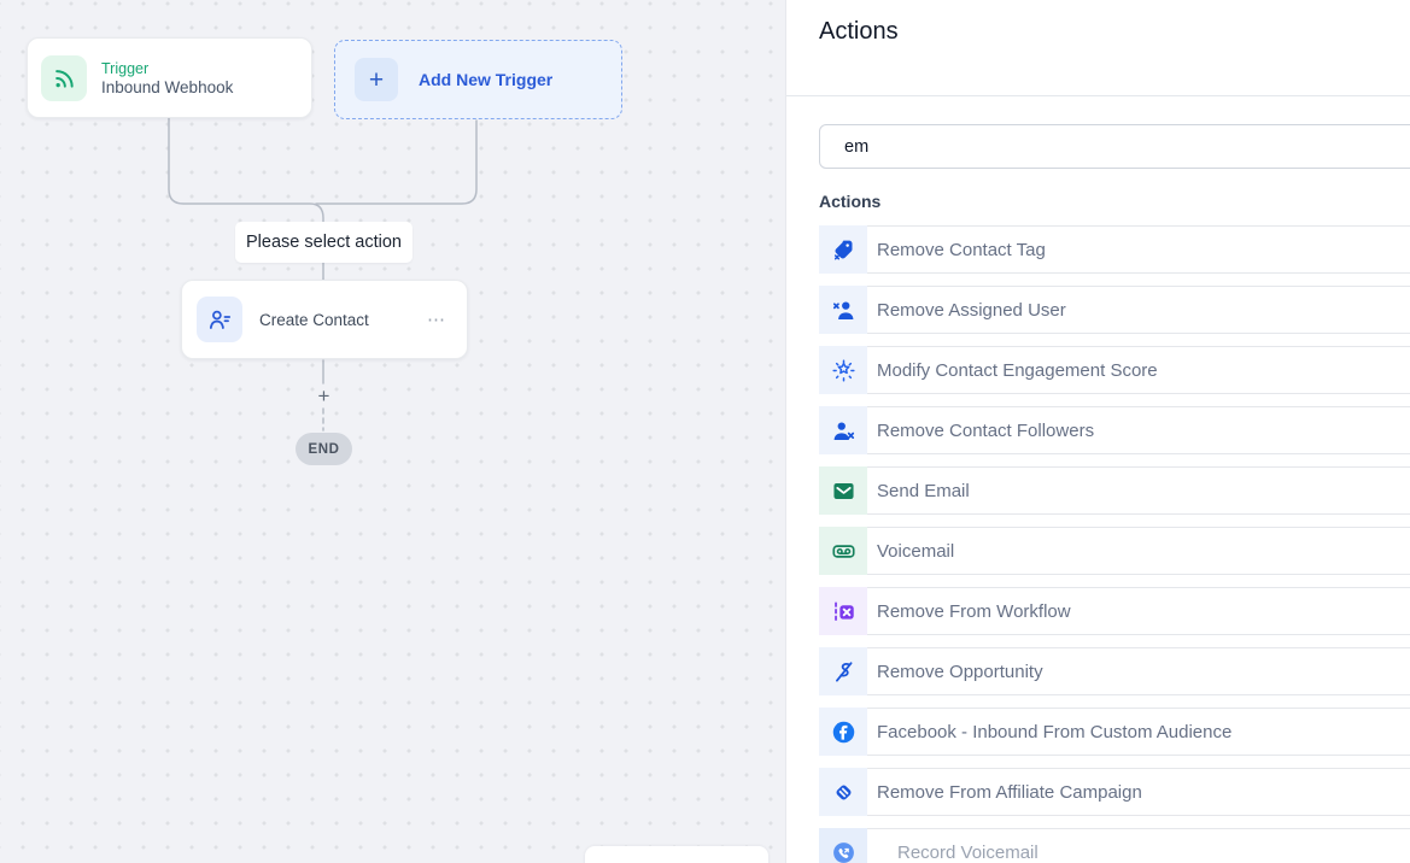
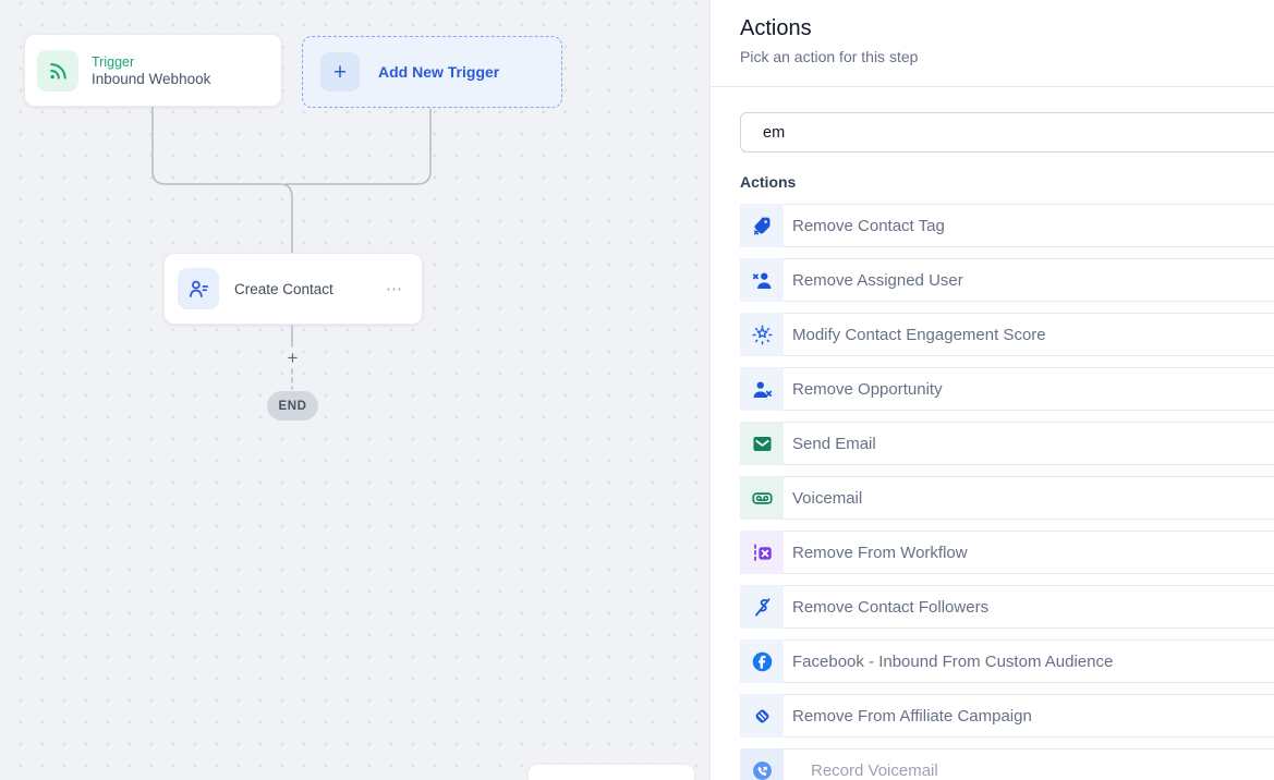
  Trigger
  Inbound Webhook
  +
  Add New Trigger
- Please select action
  Create Contact
  ⋯
  +
  END
  Actions
+ Pick an action for this step
  em
  Actions
  Remove Contact Tag
  Remove Assigned User
  Modify Contact Engagement Score
- Remove Contact Followers
+ Remove Opportunity
  Send Email
  Voicemail
  Remove From Workflow
- Remove Opportunity
+ Remove Contact Followers
  Facebook - Inbound From Custom Audience
  Remove From Affiliate Campaign
  Record Voicemail
